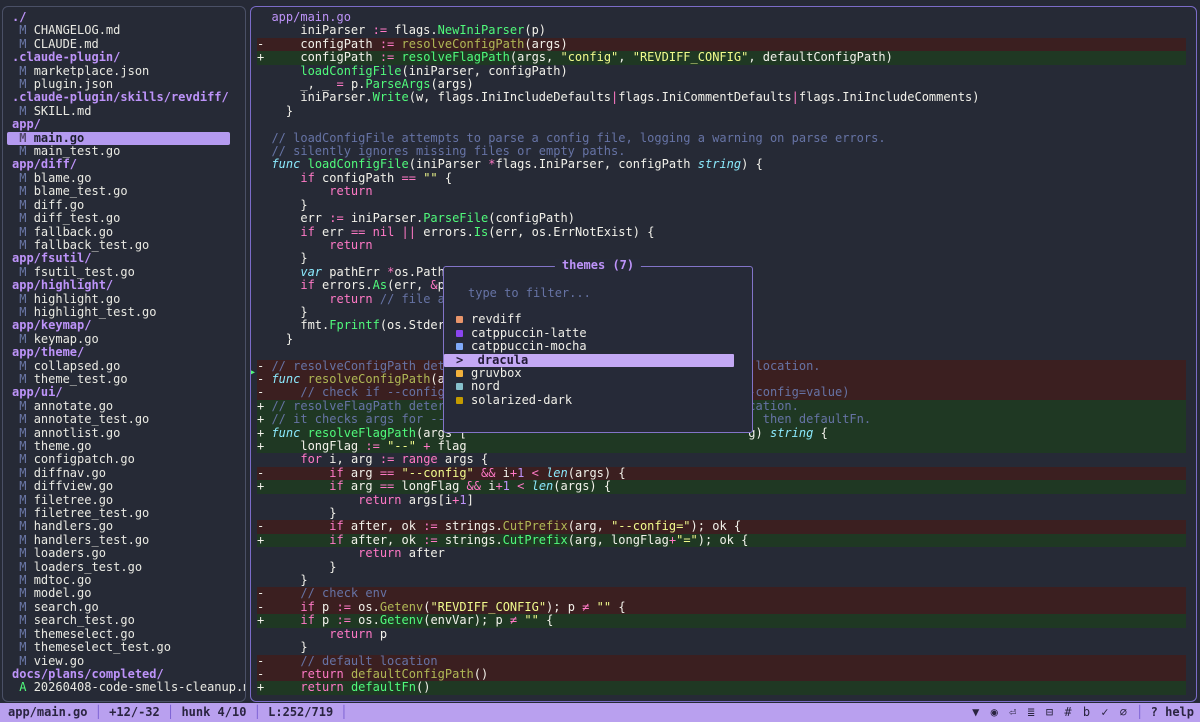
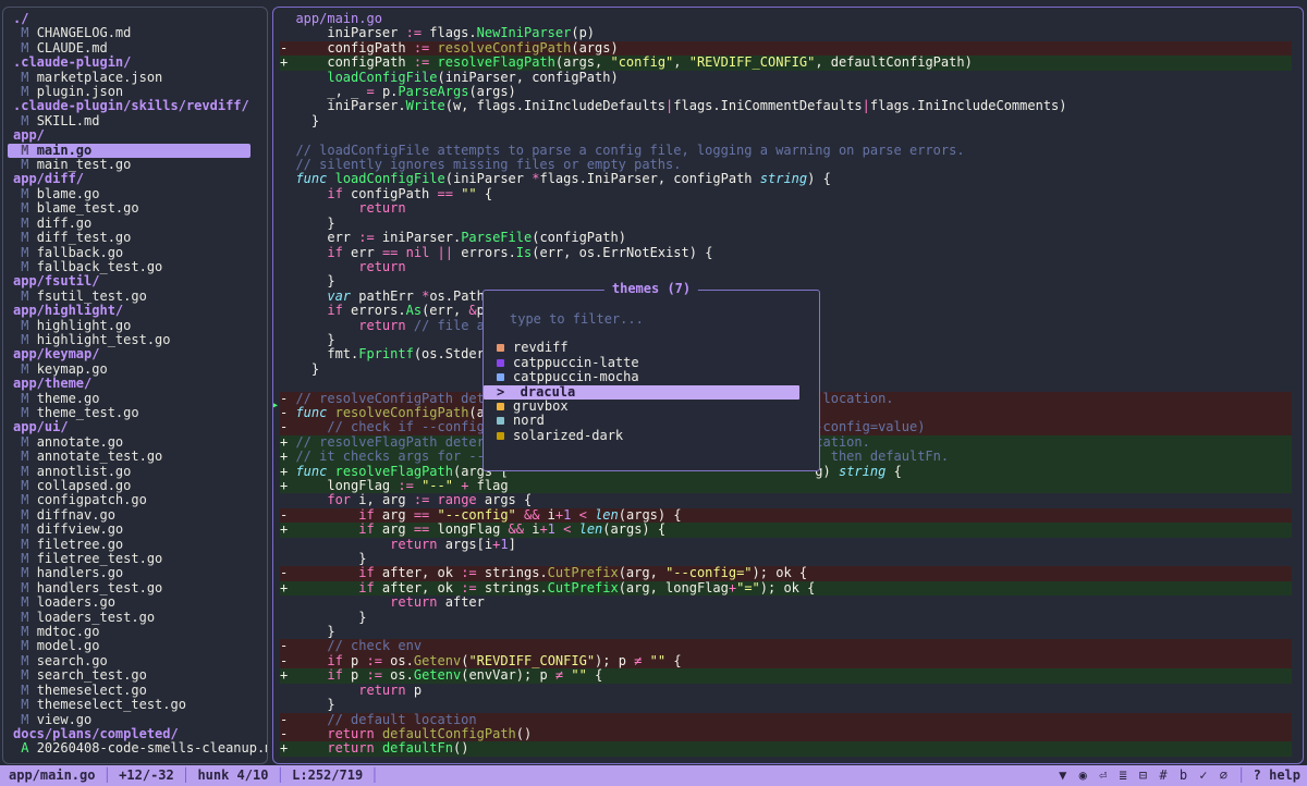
  ./
  M CHANGELOG.md
  M CLAUDE.md
  .claude-plugin/
  M marketplace.json
  M plugin.json
  .claude-plugin/skills/revdiff/
  M SKILL.md
  app/
  M main.go
  M main_test.go
  app/diff/
  M blame.go
  M blame_test.go
  M diff.go
  M diff_test.go
  M fallback.go
  M fallback_test.go
  app/fsutil/
  M fsutil_test.go
  app/highlight/
  M highlight.go
  M highlight_test.go
  app/keymap/
  M keymap.go
  app/theme/
- M collapsed.go
+ M theme.go
  M theme_test.go
  app/ui/
  M annotate.go
  M annotate_test.go
  M annotlist.go
- M theme.go
+ M collapsed.go
  M configpatch.go
  M diffnav.go
  M diffview.go
  M filetree.go
  M filetree_test.go
  M handlers.go
  M handlers_test.go
  M loaders.go
  M loaders_test.go
  M mdtoc.go
  M model.go
  M search.go
  M search_test.go
  M themeselect.go
  M themeselect_test.go
  M view.go
  docs/plans/completed/
  A 20260408-code-smells-cleanup.
  ▶
  app/main.go
  iniParser := flags.NewIniParser(p)
  - configPath := resolveConfigPath(args)
  + configPath := resolveFlagPath(args, "config", "REVDIFF_CONFIG", defaultConfigPath)
  loadConfigFile(iniParser, configPath)
  _, _ = p.ParseArgs(args)
  iniParser.Write(w, flags.IniIncludeDefaults|flags.IniCommentDefaults|flags.IniIncludeComments)
  }
  // loadConfigFile attempts to parse a config file, logging a warning on parse errors.
  // silently ignores missing files or empty paths.
  func loadConfigFile(iniParser *flags.IniParser, configPath string) {
  if configPath == "" {
  return
  }
  err := iniParser.ParseFile(configPath)
  if err == nil || errors.Is(err, os.ErrNotExist) {
  return
  }
  var pathErr *os.Path
  }
  }
  - // resolveConfigPath det location.
  - // check if --configconfig=value)
  + // resolveFlagPath deteration.
  + // it checks args for -- then defaultFn.
  + func resolveFlagPath(arg g) string {
  + longFlag := "--" + flag
  for i, arg := range args {
  - if arg == "--config" && i+1 < len(args) {
  + if arg == longFlag && i+1 < len(args) {
  return args[i+1]
  }
  - if after, ok := strings.CutPrefix(arg, "--config="); ok {
  + if after, ok := strings.CutPrefix(arg, longFlag+"="); ok {
  return after
  }
  }
  - // check env
  - if p := os.Getenv("REVDIFF_CONFIG"); p ≠ "" {
  + if p := os.Getenv(envVar); p ≠ "" {
  return p
  }
  - // default location
  - return defaultConfigPath()
  + return defaultFn()
  themes (7)
  type to filter...
  revdiff
  catppuccin-latte
  catppuccin-mocha
  > dracula
  gruvbox
  nord
  solarized-dark
  app/main.go │ +12/-32 │ hunk 4/10 │ L:252/719 │
  ▼ ◉ ⏎ ≣ ⊟ # b ✓ ∅ │ ? help
